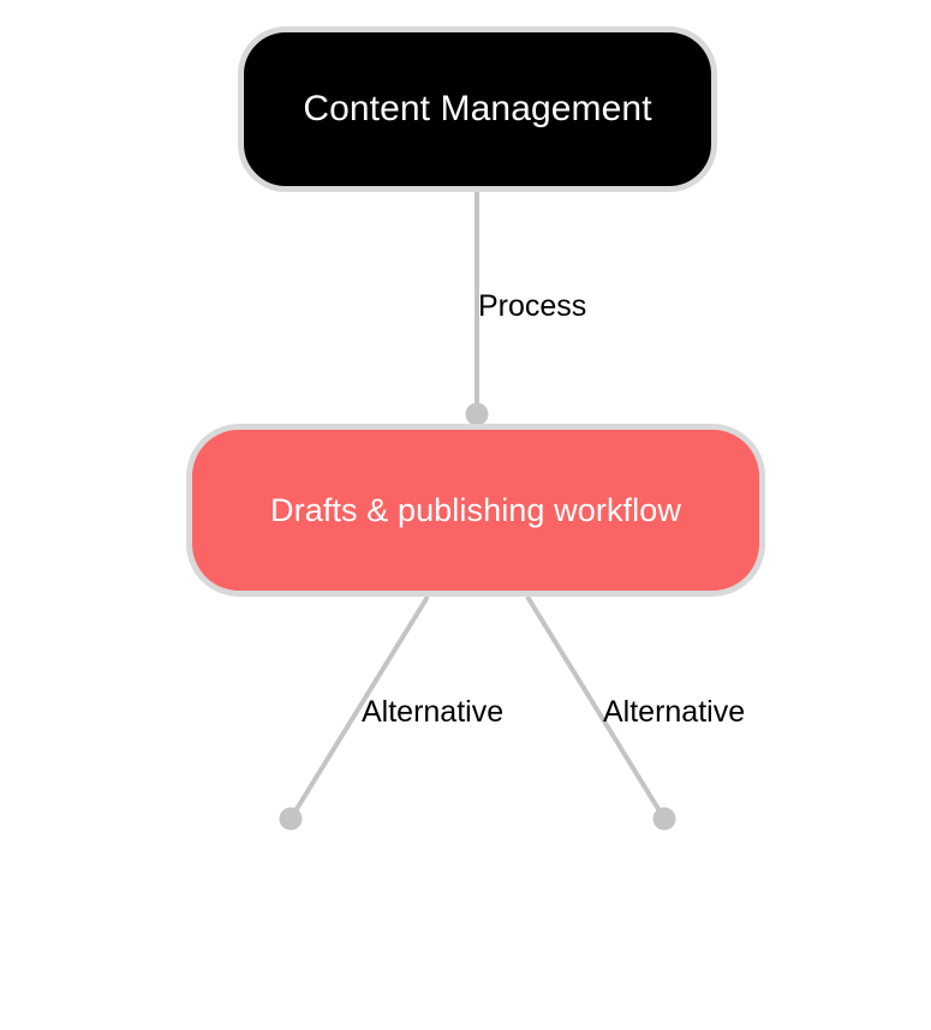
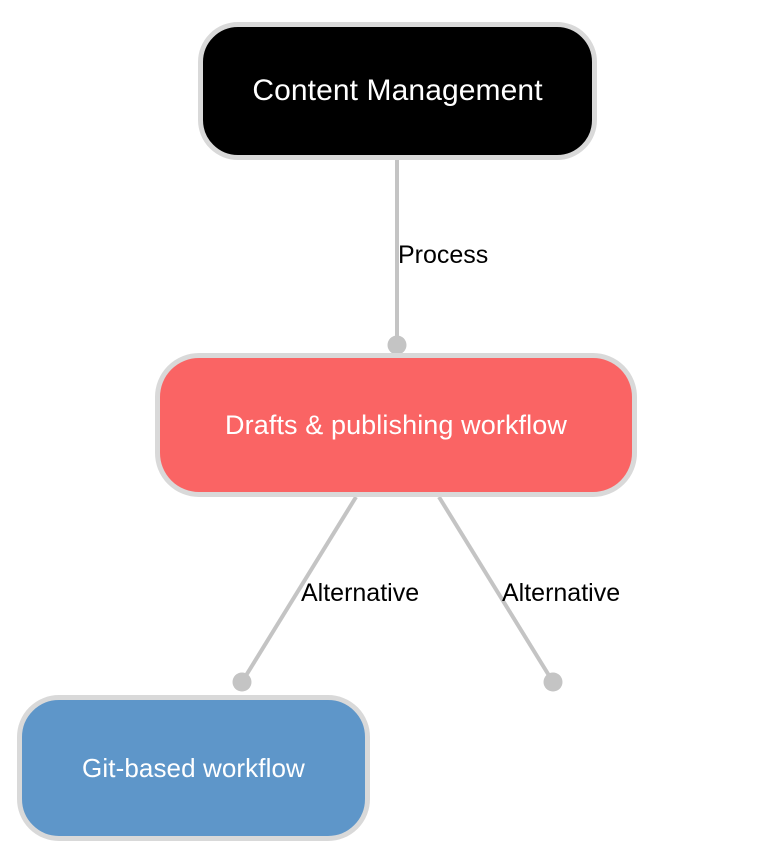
  Content Management
  Drafts & publishing workflow
+ Git-based workflow
  Process
  Alternative
  Alternative
